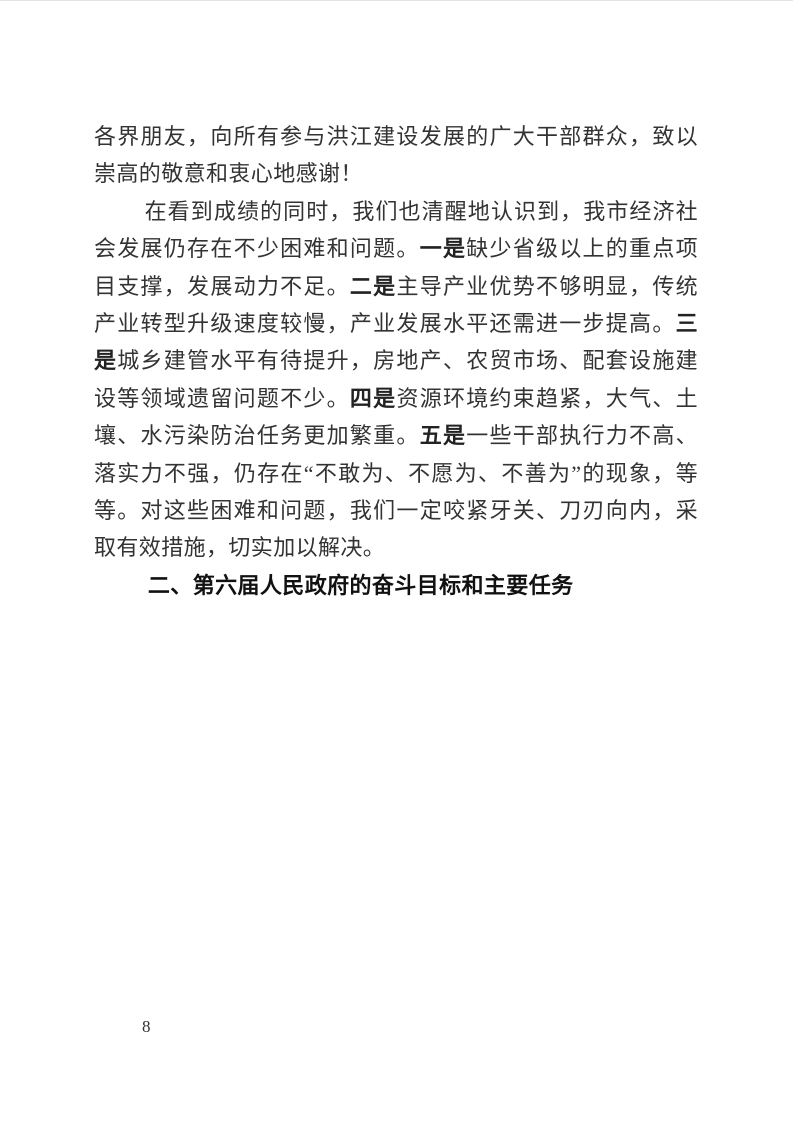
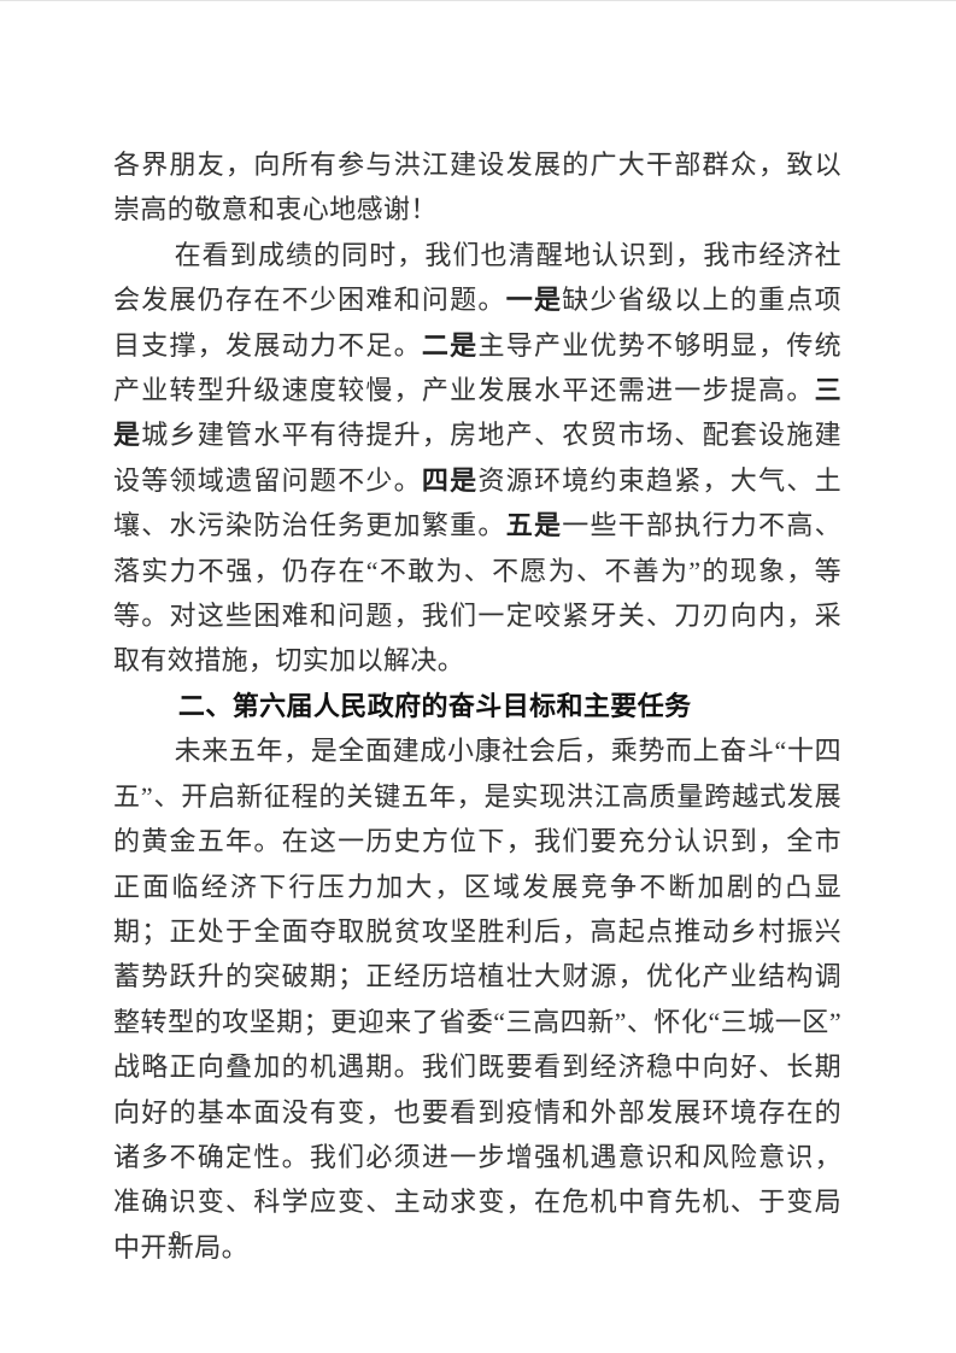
  各界朋友，向所有参与洪江建设发展的广大干部群众，致以崇高的敬意和衷心地感谢！
  在看到成绩的同时，我们也清醒地认识到，我市经济社会发展仍存在不少困难和问题。一是缺少省级以上的重点项目支撑，发展动力不足。二是主导产业优势不够明显，传统产业转型升级速度较慢，产业发展水平还需进一步提高。三是城乡建管水平有待提升，房地产、农贸市场、配套设施建设等领域遗留问题不少。四是资源环境约束趋紧，大气、土壤、水污染防治任务更加繁重。五是一些干部执行力不高、落实力不强，仍存在“不敢为、不愿为、不善为”的现象，等等。对这些困难和问题，我们一定咬紧牙关、刀刃向内，采取有效措施，切实加以解决。
  二、第六届人民政府的奋斗目标和主要任务
+ 未来五年，是全面建成小康社会后，乘势而上奋斗“十四五”、开启新征程的关键五年，是实现洪江高质量跨越式发展的黄金五年。在这一历史方位下，我们要充分认识到，全市正面临经济下行压力加大，区域发展竞争不断加剧的凸显期；正处于全面夺取脱贫攻坚胜利后，高起点推动乡村振兴蓄势跃升的突破期；正经历培植壮大财源，优化产业结构调整转型的攻坚期；更迎来了省委“三高四新”、怀化“三城一区”战略正向叠加的机遇期。我们既要看到经济稳中向好、长期向好的基本面没有变，也要看到疫情和外部发展环境存在的诸多不确定性。我们必须进一步增强机遇意识和风险意识，准确识变、科学应变、主动求变，在危机中育先机、于变局中开新局。
  8
